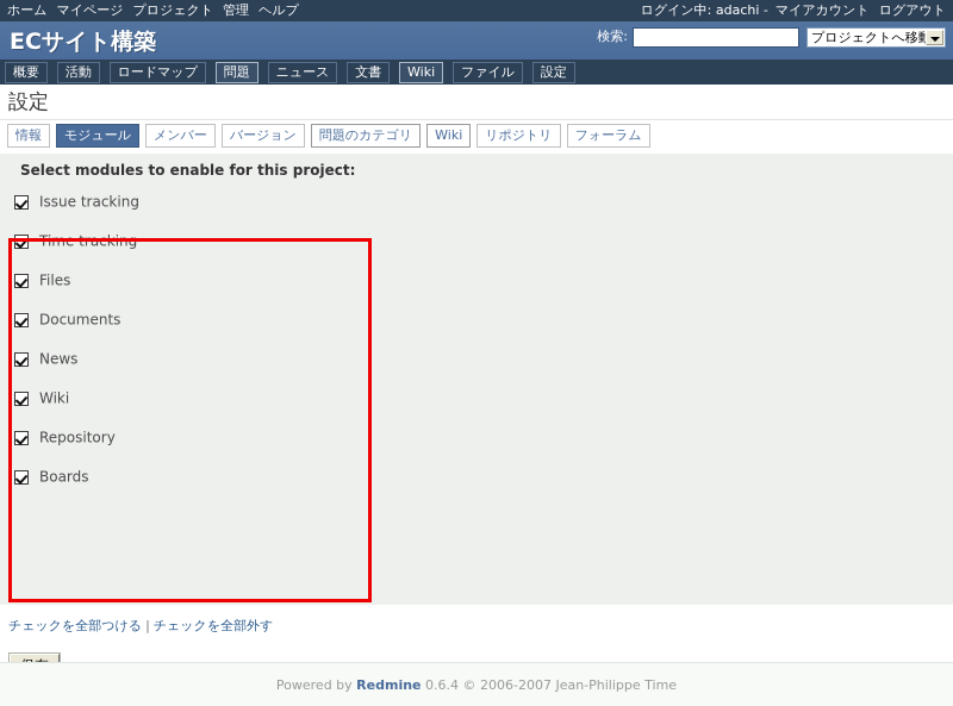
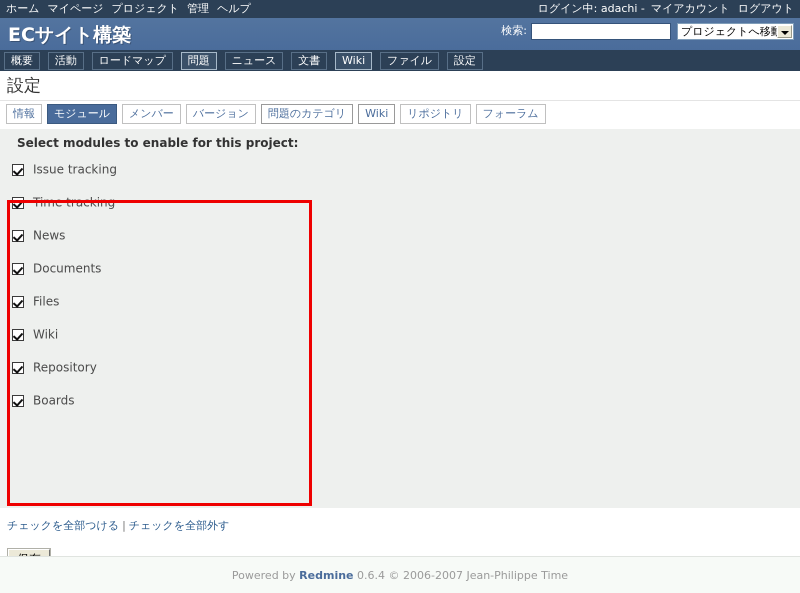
  ホーム マイページ プロジェクト 管理 ヘルプ
  ログイン中: adachi - マイアカウント ログアウト
  ECサイト構築
  検索:
  概要 活動 ロードマップ 問題 ニュース 文書 Wiki ファイル 設定
  設定
  情報 モジュール メンバー バージョン 問題のカテゴリ Wiki リポジトリ フォーラム
  Select modules to enable for this project:
  Issue tracking
  Time tracking
- Files
+ News
  Documents
- News
+ Files
  Wiki
  Repository
  Boards
  チェックを全部つける | チェックを全部外す
  Powered by Redmine 0.6.4 © 2006-2007 Jean-Philippe Time
